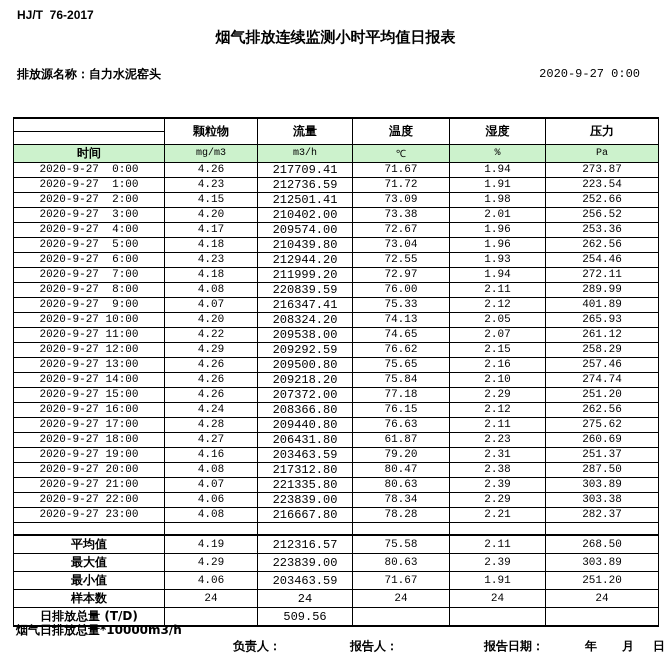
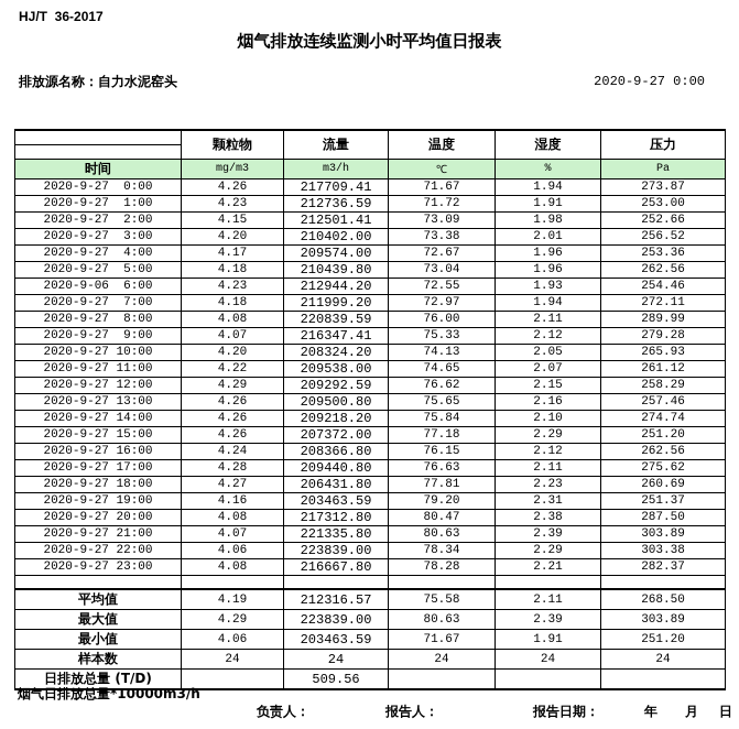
- HJ/T 76-2017
+ HJ/T 36-2017
  烟气排放连续监测小时平均值日报表
  排放源名称：自力水泥窑头
  2020-9-27 0:00
  	颗粒物	流量	温度	湿度	压力
  时间	mg/m3	m3/h	℃	%	Pa
  2020-9-27 0:00	4.26	217709.41	71.67	1.94	273.87
- 2020-9-27 1:00	4.23	212736.59	71.72	1.91	223.54
+ 2020-9-27 1:00	4.23	212736.59	71.72	1.91	253.00
  2020-9-27 2:00	4.15	212501.41	73.09	1.98	252.66
  2020-9-27 3:00	4.20	210402.00	73.38	2.01	256.52
  2020-9-27 4:00	4.17	209574.00	72.67	1.96	253.36
  2020-9-27 5:00	4.18	210439.80	73.04	1.96	262.56
- 2020-9-27 6:00	4.23	212944.20	72.55	1.93	254.46
+ 2020-9-06 6:00	4.23	212944.20	72.55	1.93	254.46
  2020-9-27 7:00	4.18	211999.20	72.97	1.94	272.11
  2020-9-27 8:00	4.08	220839.59	76.00	2.11	289.99
- 2020-9-27 9:00	4.07	216347.41	75.33	2.12	401.89
+ 2020-9-27 9:00	4.07	216347.41	75.33	2.12	279.28
  2020-9-27 10:00	4.20	208324.20	74.13	2.05	265.93
  2020-9-27 11:00	4.22	209538.00	74.65	2.07	261.12
  2020-9-27 12:00	4.29	209292.59	76.62	2.15	258.29
  2020-9-27 13:00	4.26	209500.80	75.65	2.16	257.46
  2020-9-27 14:00	4.26	209218.20	75.84	2.10	274.74
  2020-9-27 15:00	4.26	207372.00	77.18	2.29	251.20
  2020-9-27 16:00	4.24	208366.80	76.15	2.12	262.56
  2020-9-27 17:00	4.28	209440.80	76.63	2.11	275.62
- 2020-9-27 18:00	4.27	206431.80	61.87	2.23	260.69
+ 2020-9-27 18:00	4.27	206431.80	77.81	2.23	260.69
  2020-9-27 19:00	4.16	203463.59	79.20	2.31	251.37
  2020-9-27 20:00	4.08	217312.80	80.47	2.38	287.50
  2020-9-27 21:00	4.07	221335.80	80.63	2.39	303.89
  2020-9-27 22:00	4.06	223839.00	78.34	2.29	303.38
  2020-9-27 23:00	4.08	216667.80	78.28	2.21	282.37
  平均值	4.19	212316.57	75.58	2.11	268.50
  最大值	4.29	223839.00	80.63	2.39	303.89
  最小值	4.06	203463.59	71.67	1.91	251.20
  样本数	24	24	24	24	24
  日排放总量 (T/D)		509.56
  烟气日排放总量*10000m3/h
  负责人：
  报告人：
  报告日期：
  年
  月
  日
